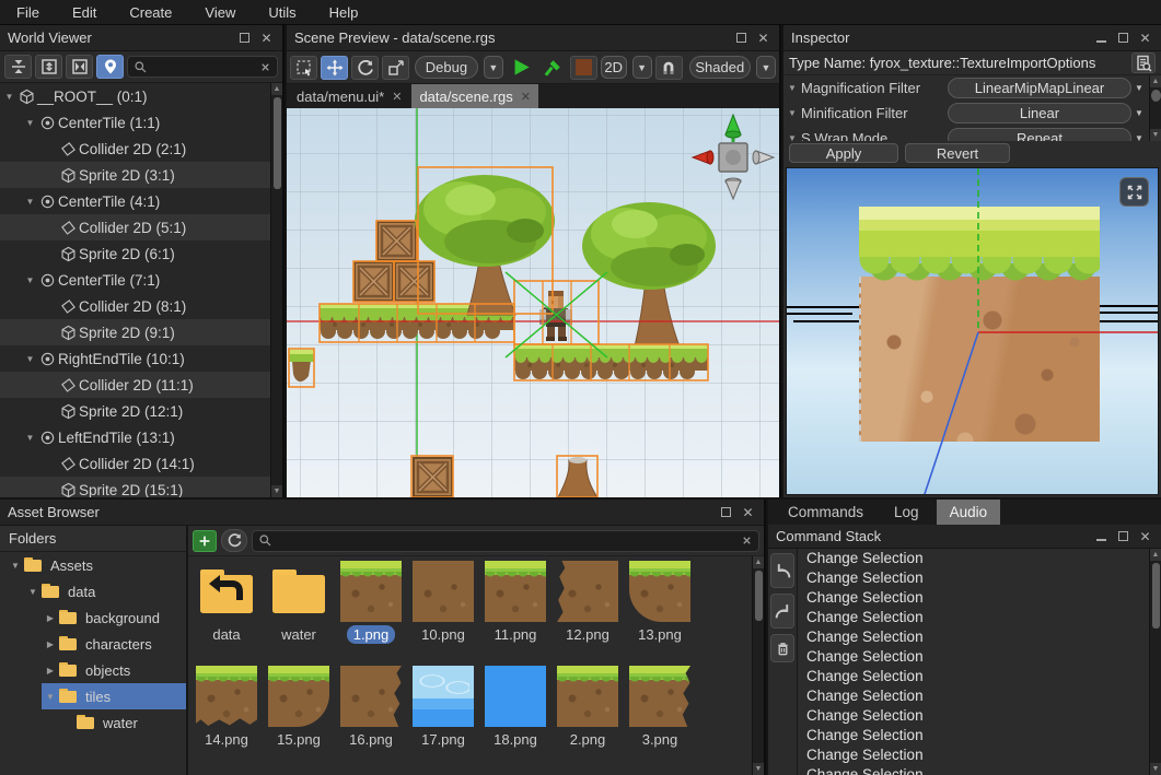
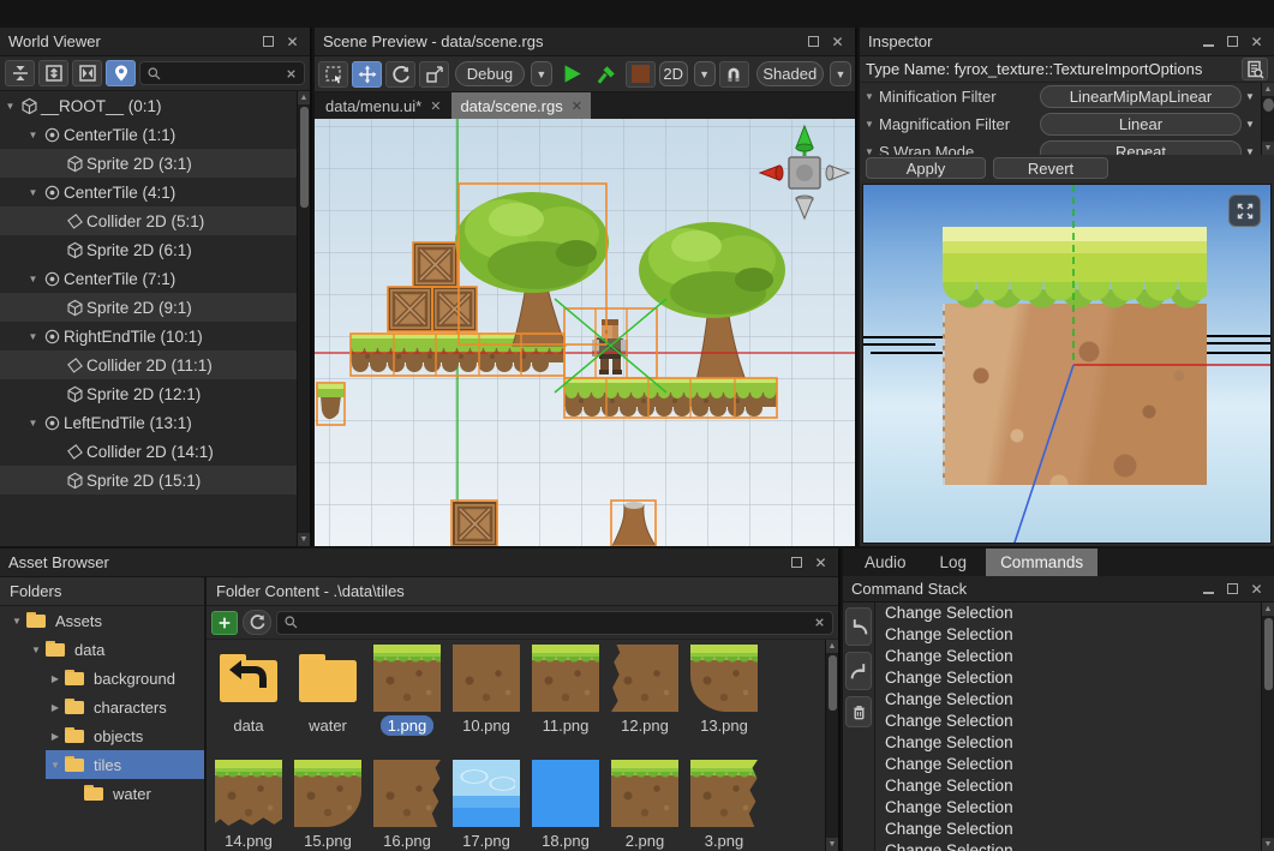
- File
- Edit
- Create
- View
- Utils
- Help
  World Viewer
  ✕
  ▼
  __ROOT__ (0:1)
  ▼
  CenterTile (1:1)
- Collider 2D (2:1)
  Sprite 2D (3:1)
  ▼
  CenterTile (4:1)
  Collider 2D (5:1)
  Sprite 2D (6:1)
  ▼
  CenterTile (7:1)
- Collider 2D (8:1)
  Sprite 2D (9:1)
  ▼
  RightEndTile (10:1)
  Collider 2D (11:1)
  Sprite 2D (12:1)
  ▼
  LeftEndTile (13:1)
  Collider 2D (14:1)
  Sprite 2D (15:1)
  Scene Preview - data/scene.rgs
  ✕
  Debug
  ▼
  2D
  ▼
  Shaded
  ▼
  data/menu.ui*
  ✕
  data/scene.rgs
  ✕
  Inspector
  ✕
  Type Name: fyrox_texture::TextureImportOptions
  ▼
- Magnification Filter
+ Minification Filter
  LinearMipMapLinear
  ▼
  ▼
- Minification Filter
+ Magnification Filter
  Linear
  ▼
  ▼
  S Wrap Mode
  Repeat
  ▼
  Apply
  Revert
  Asset Browser
  ✕
  Folders
  ▼
  Assets
  ▼
  data
  ▶
  background
  ▶
  characters
  ▶
  objects
  ▼
  tiles
  water
+ Folder Content - .\data\tiles
  data
  water
  1.png
  10.png
  11.png
  12.png
  13.png
  14.png
  15.png
  16.png
  17.png
  18.png
  2.png
  3.png
- Commands
+ Audio
  Log
- Audio
+ Commands
  Command Stack
  ✕
  Change Selection
  Change Selection
  Change Selection
  Change Selection
  Change Selection
  Change Selection
  Change Selection
  Change Selection
  Change Selection
  Change Selection
  Change Selection
